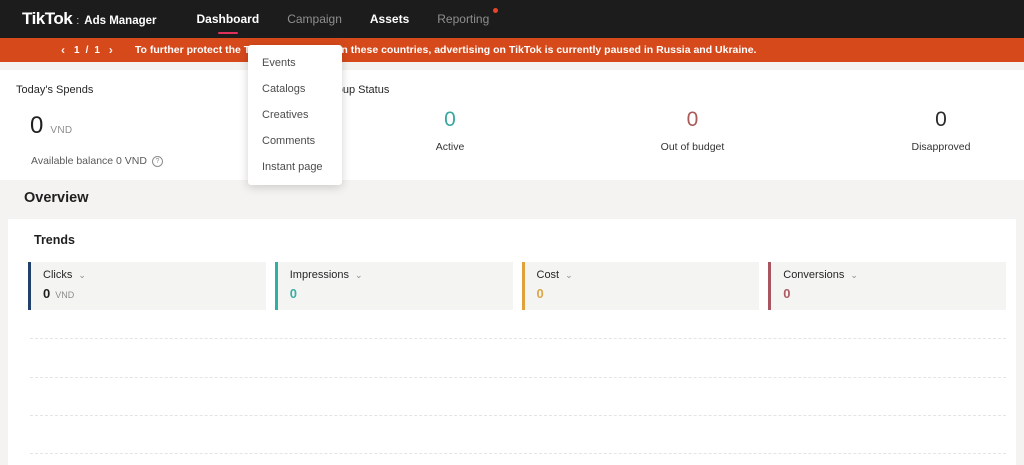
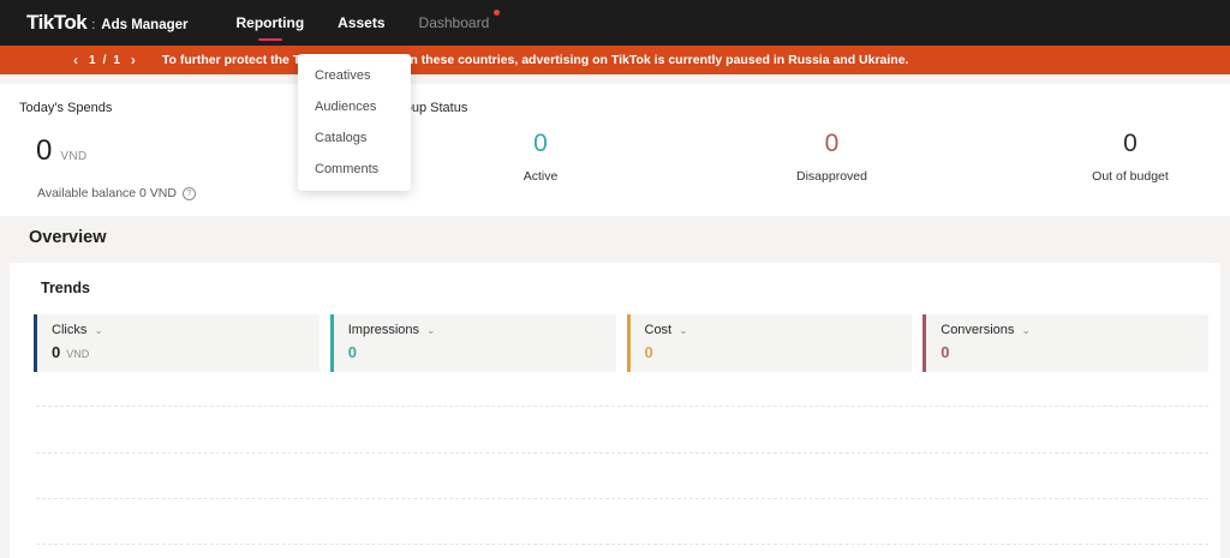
  TikTok
  :
  Ads Manager
- Dashboard
+ Reporting
- Campaign
  Assets
- Reporting
+ Dashboard
  ‹
  1
  /
  1
  ›
  To further protect the Tn these countries, advertising on TikTok is currently paused in Russia and Ukraine.
  Today's Spends
  0
  VND
  Available balance 0 VND
  0
  Active
  0
- Out of budget
+ Disapproved
  0
- Disapproved
+ Out of budget
- Events
- Catalogs
+ Creatives
+ Audiences
- Creatives
+ Catalogs
  Comments
- Instant page
  Overview
  Trends
  Clicks
  ⌄
  0
  VND
  Impressions
  ⌄
  0
  Cost
  ⌄
  0
  Conversions
  ⌄
  0
